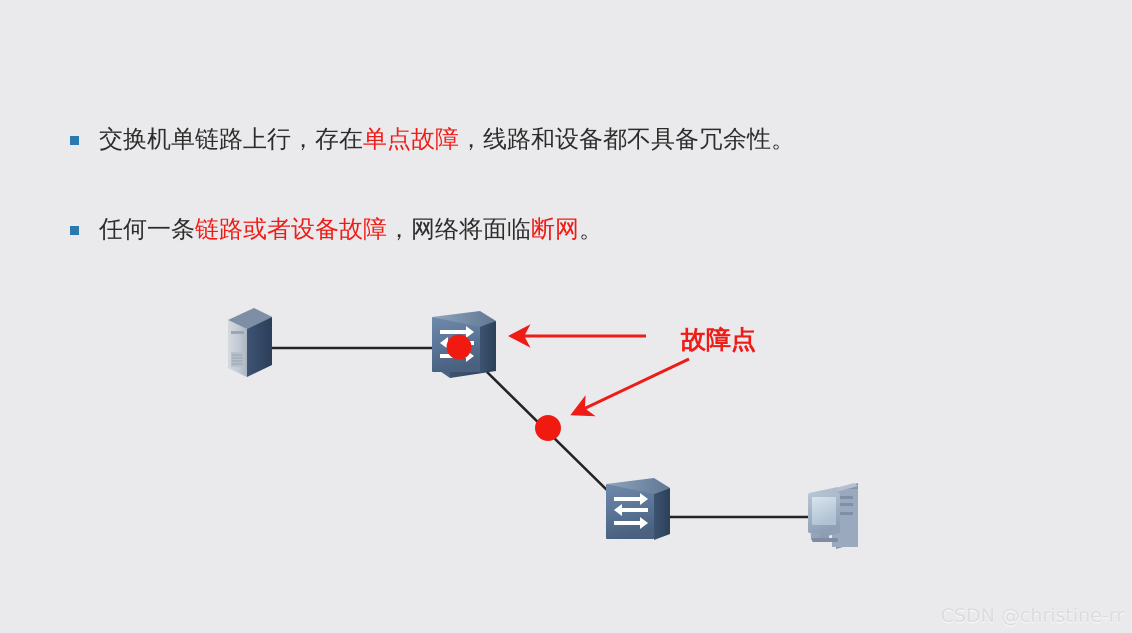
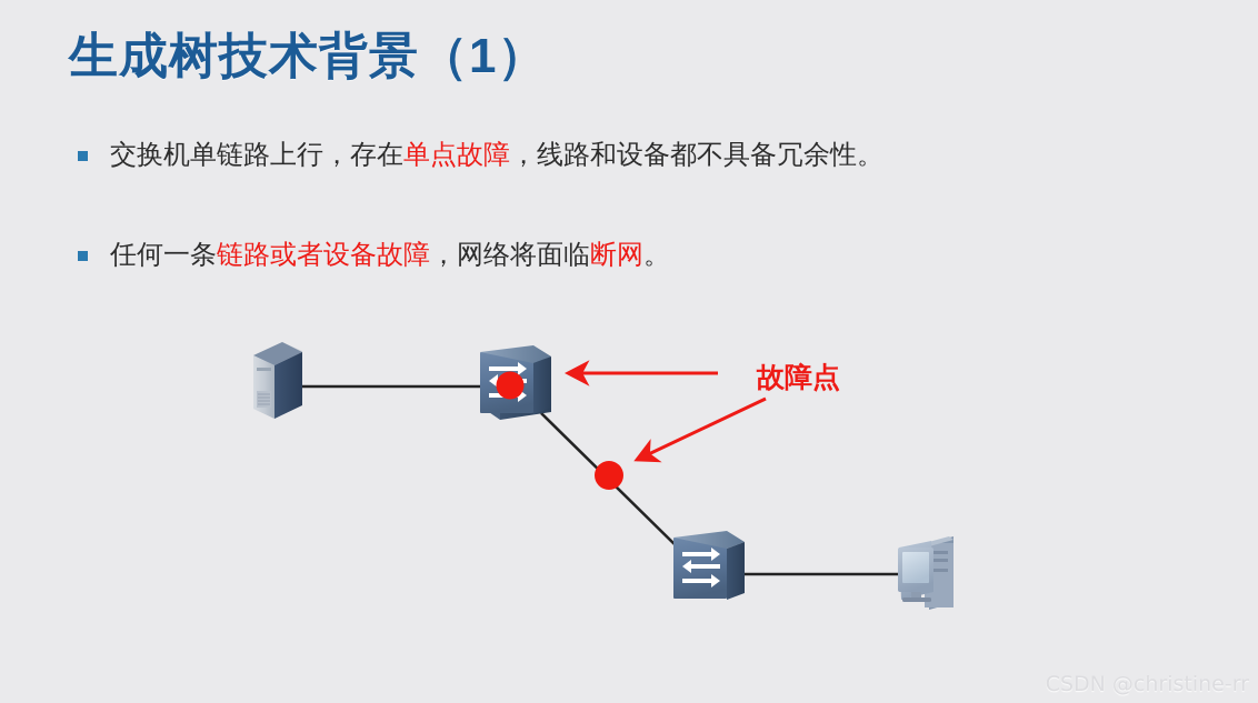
+ 生成树技术背景（1）
  交换机单链路上行，存在单点故障，线路和设备都不具备冗余性。
  任何一条链路或者设备故障，网络将面临断网。
  故障点
  CSDN @christine-rr
